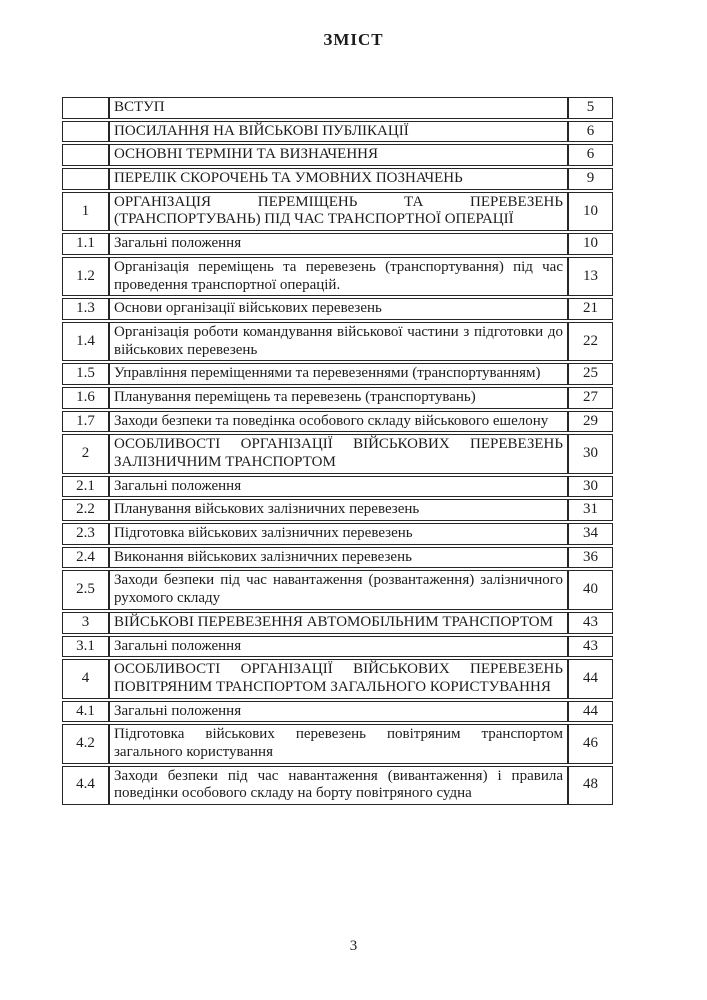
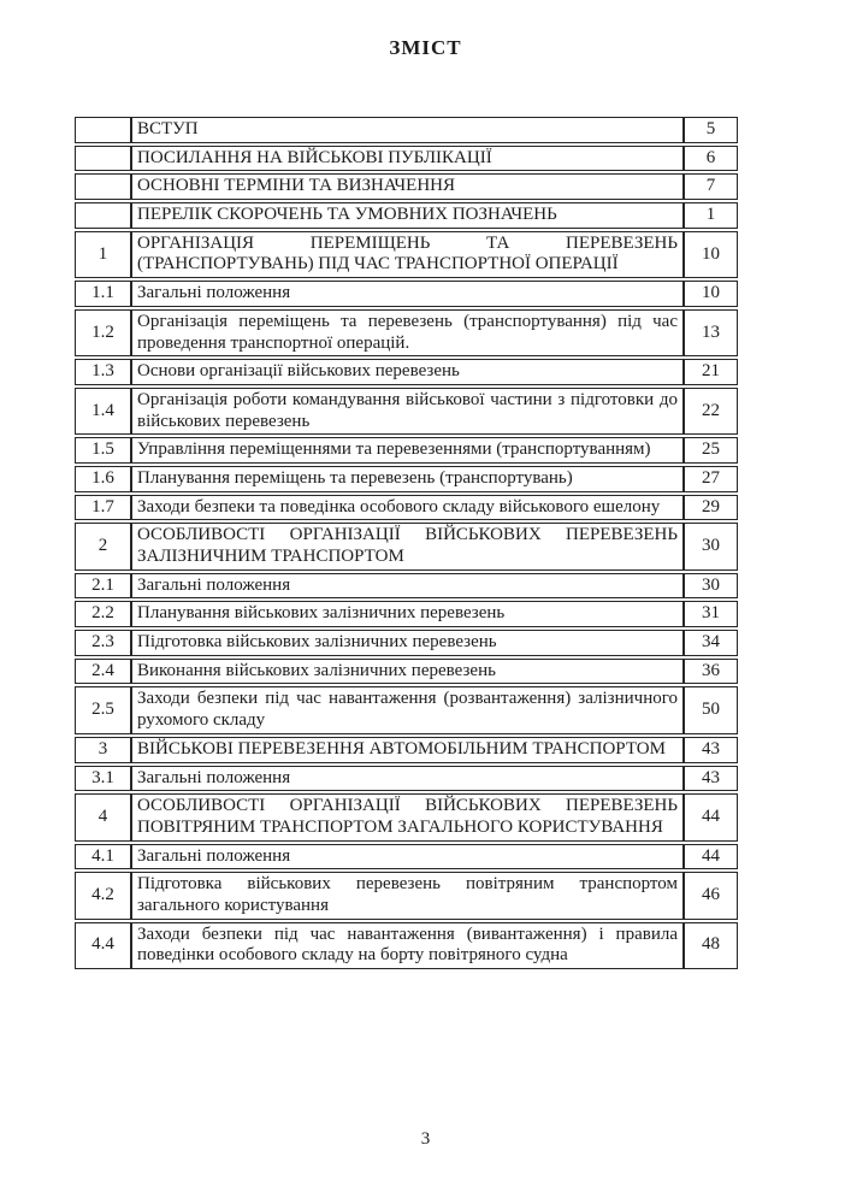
  ЗМІСТ
  	ВСТУП	5
  	ПОСИЛАННЯ НА ВІЙСЬКОВІ ПУБЛІКАЦІЇ	6
- 	ОСНОВНІ ТЕРМІНИ ТА ВИЗНАЧЕННЯ	6
+ 	ОСНОВНІ ТЕРМІНИ ТА ВИЗНАЧЕННЯ	7
- 	ПЕРЕЛІК СКОРОЧЕНЬ ТА УМОВНИХ ПОЗНАЧЕНЬ	9
+ 	ПЕРЕЛІК СКОРОЧЕНЬ ТА УМОВНИХ ПОЗНАЧЕНЬ	1
  1	ОРГАНІЗАЦІЯ ПЕРЕМІЩЕНЬ ТА ПЕРЕВЕЗЕНЬ (ТРАНСПОРТУВАНЬ) ПІД ЧАС ТРАНСПОРТНОЇ ОПЕРАЦІЇ	10
  1.1	Загальні положення	10
  1.2	Організація переміщень та перевезень (транспортування) під час проведення транспортної операцій.	13
  1.3	Основи організації військових перевезень	21
  1.4	Організація роботи командування військової частини з підготовки до військових перевезень	22
  1.5	Управління переміщеннями та перевезеннями (транспортуванням)	25
  1.6	Планування переміщень та перевезень (транспортувань)	27
  1.7	Заходи безпеки та поведінка особового складу військового ешелону	29
  2	ОСОБЛИВОСТІ ОРГАНІЗАЦІЇ ВІЙСЬКОВИХ ПЕРЕВЕЗЕНЬ ЗАЛІЗНИЧНИМ ТРАНСПОРТОМ	30
  2.1	Загальні положення	30
  2.2	Планування військових залізничних перевезень	31
  2.3	Підготовка військових залізничних перевезень	34
  2.4	Виконання військових залізничних перевезень	36
- 2.5	Заходи безпеки під час навантаження (розвантаження) залізничного рухомого складу	40
+ 2.5	Заходи безпеки під час навантаження (розвантаження) залізничного рухомого складу	50
  3	ВІЙСЬКОВІ ПЕРЕВЕЗЕННЯ АВТОМОБІЛЬНИМ ТРАНСПОРТОМ	43
  3.1	Загальні положення	43
  4	ОСОБЛИВОСТІ ОРГАНІЗАЦІЇ ВІЙСЬКОВИХ ПЕРЕВЕЗЕНЬ ПОВІТРЯНИМ ТРАНСПОРТОМ ЗАГАЛЬНОГО КОРИСТУВАННЯ	44
  4.1	Загальні положення	44
  4.2	Підготовка військових перевезень повітряним транспортом загального користування	46
  4.4	Заходи безпеки під час навантаження (вивантаження) і правила поведінки особового складу на борту повітряного судна	48
  3
